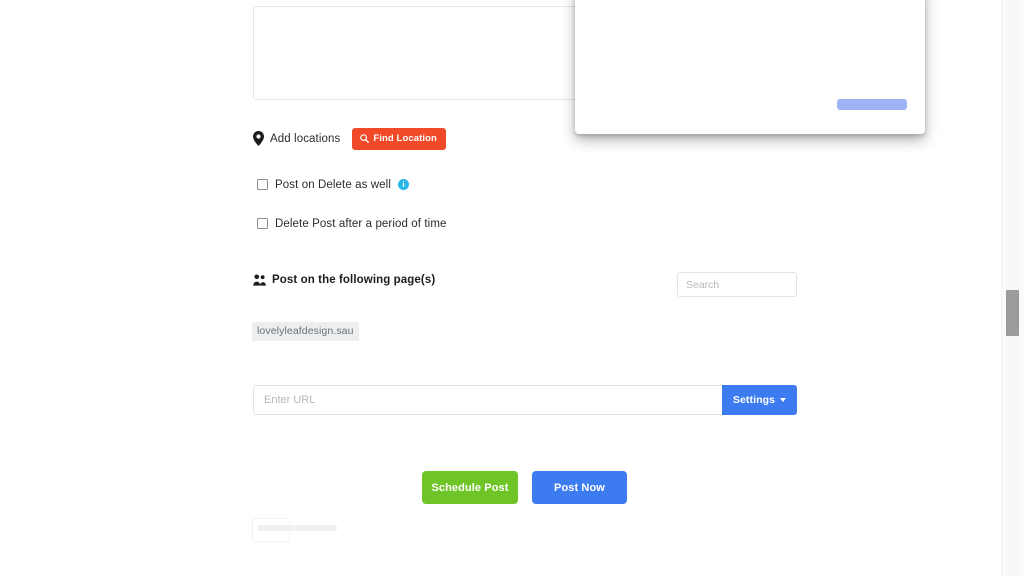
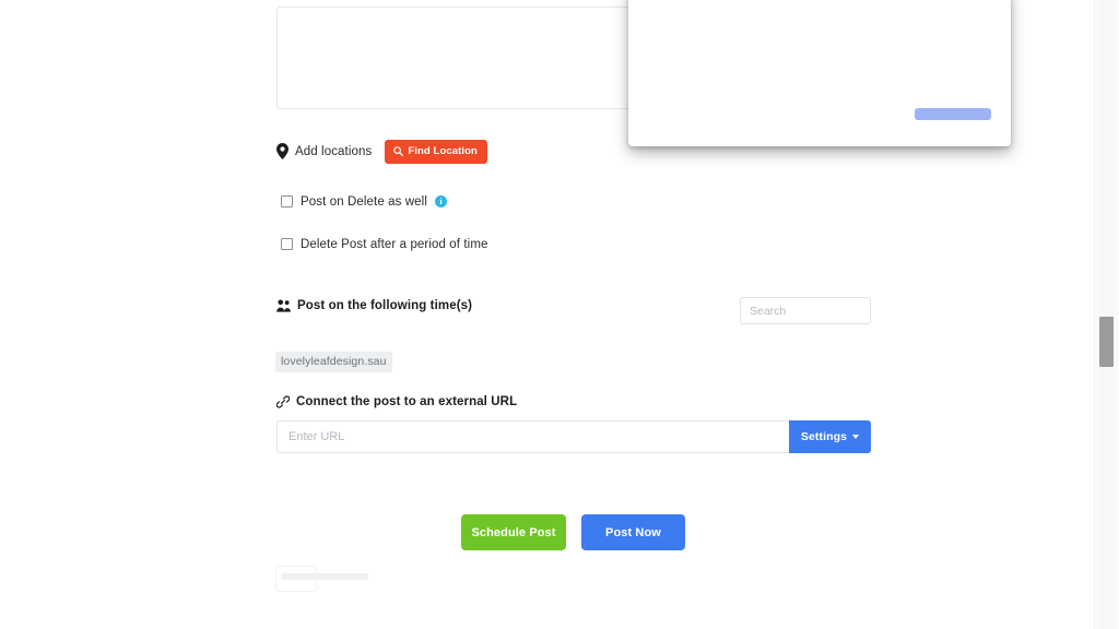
  Add locations
  Find Location
  Post on Delete as well
  i
  Delete Post after a period of time
- Post on the following page(s)
+ Post on the following time(s)
  Search
  lovelyleafdesign.sau
+ Connect the post to an external URL
  Enter URL
  Settings
  Schedule Post
  Post Now
